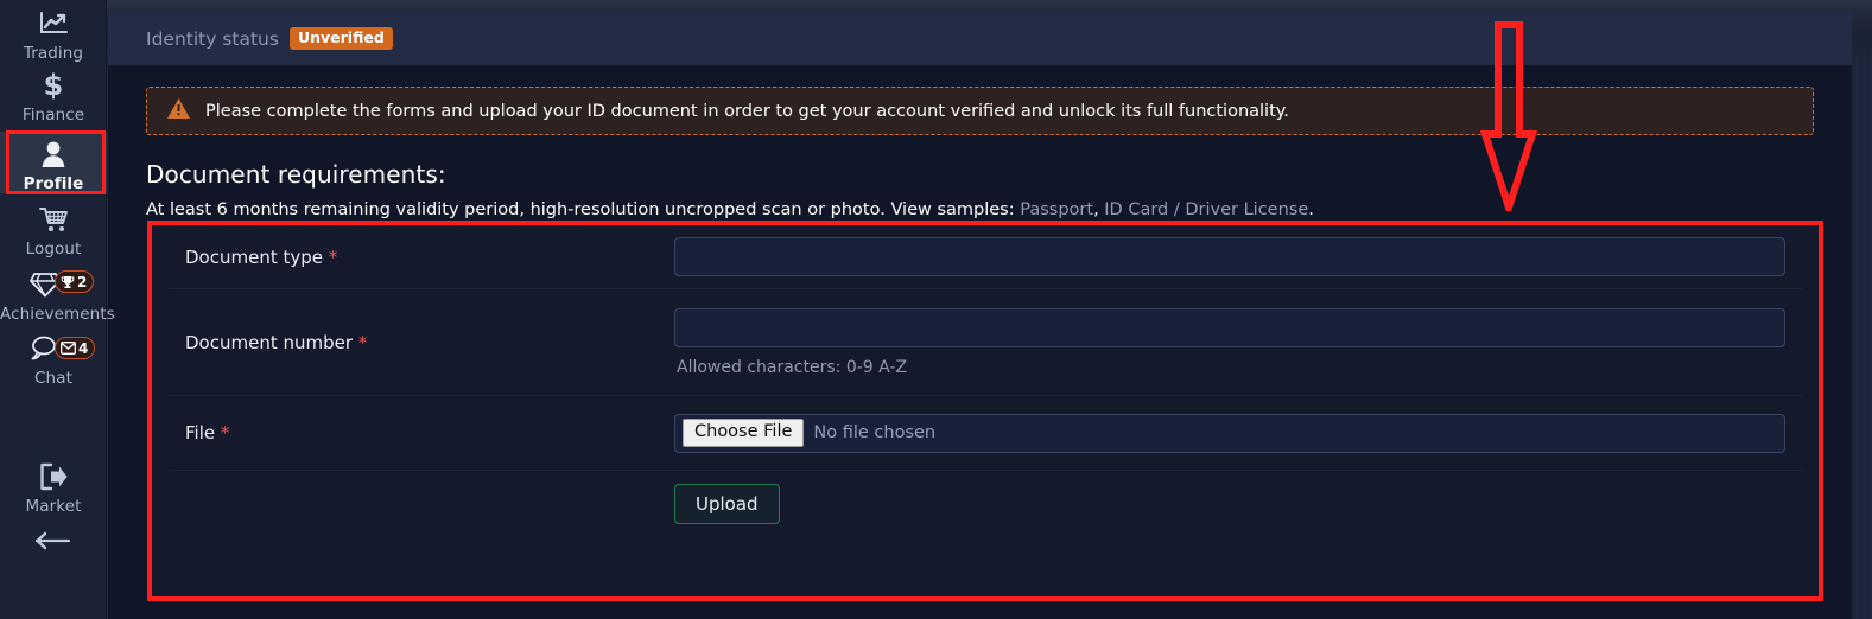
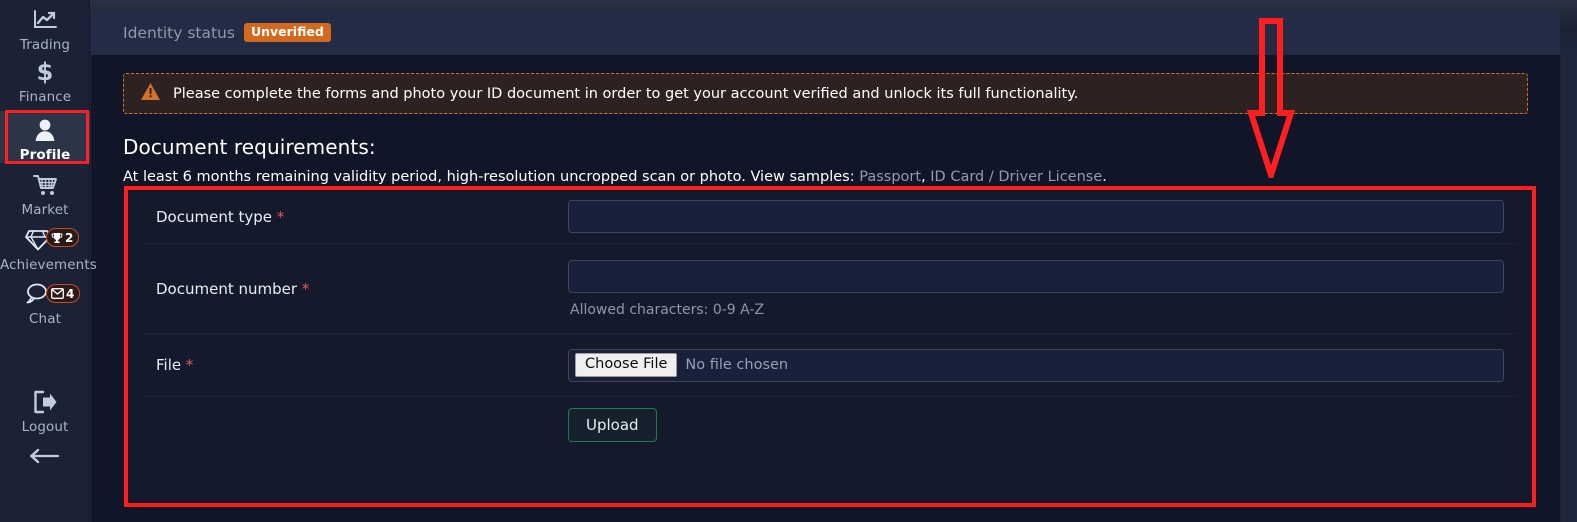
  Trading
  $
  Finance
  Profile
- Logout
+ Market
  2
  Achievements
  4
  Chat
- Market
+ Logout
  Identity status
  Unverified
- Please complete the forms and upload your ID document in order to get your account verified and unlock its full functionality.
+ Please complete the forms and photo your ID document in order to get your account verified and unlock its full functionality.
  Document requirements:
  At least 6 months remaining validity period, high-resolution uncropped scan or photo. View samples: Passport, ID Card / Driver License.
  Document type *
  Document number *
  Allowed characters: 0-9 A-Z
  File *
  Choose File
  No file chosen
  Upload
